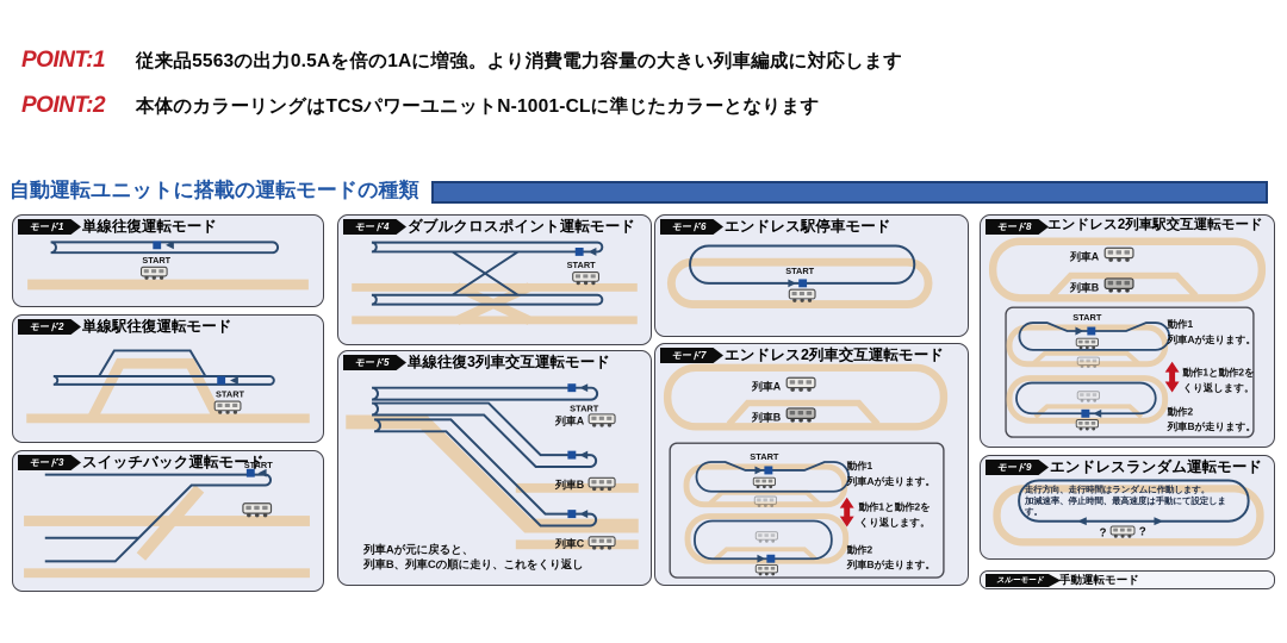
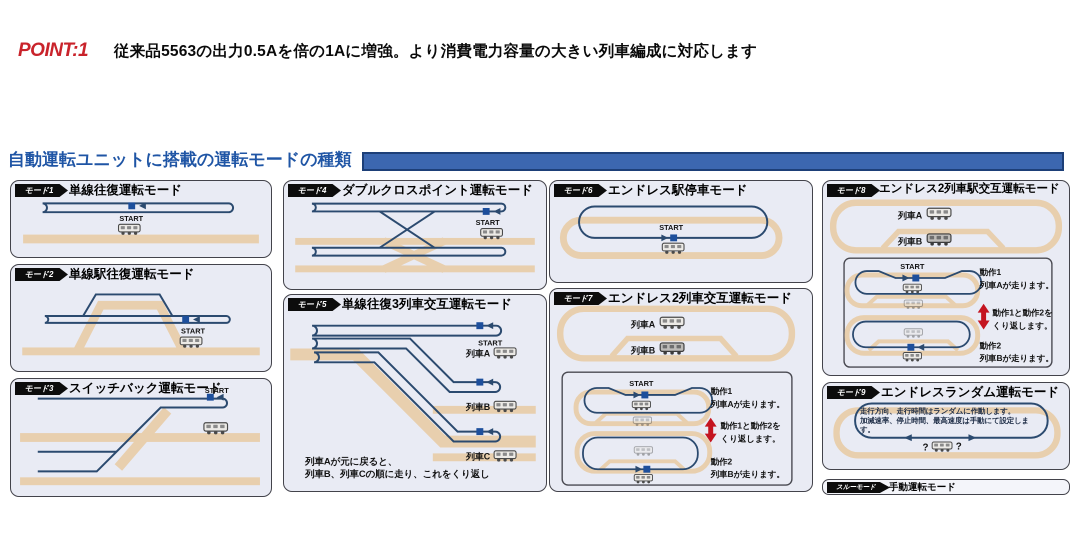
  POINT:1
  従来品5563の出力0.5Aを倍の1Aに増強。より消費電力容量の大きい列車編成に対応します
- POINT:2
- 本体のカラーリングはTCSパワーユニットN-1001-CLに準じたカラーとなります
  自動運転ユニットに搭載の運転モードの種類
  モード1
  単線往復運転モード
  START
  モード2
  単線駅往復運転モード
  START
  モード3
  スイッチバック運転モード
  START
  モード4
  ダブルクロスポイント運転モード
  START
  モード5
  単線往復3列車交互運転モード
  START
  列車A
  列車B
  列車C
  列車Aが元に戻ると、
  列車B、列車Cの順に走り、これをくり返し
  モード6
  エンドレス駅停車モード
  START
  モード7
  エンドレス2列車交互運転モード
  列車A
  列車B
  START
  動作1
  列車Aが走ります。
  動作1と動作2を
  くり返します。
  動作2
  列車Bが走ります。
  モード8
  エンドレス2列車駅交互運転モード
  列車A
  列車B
  START
  動作1
  列車Aが走ります。
  動作1と動作2を
  くり返します。
  動作2
  列車Bが走ります。
  モード9
  エンドレスランダム運転モード
  走行方向、走行時間はランダムに作動します。
  加減速率、停止時間、最高速度は手動にて設定しま
  す。
  ?
  ?
  手動運転モード
